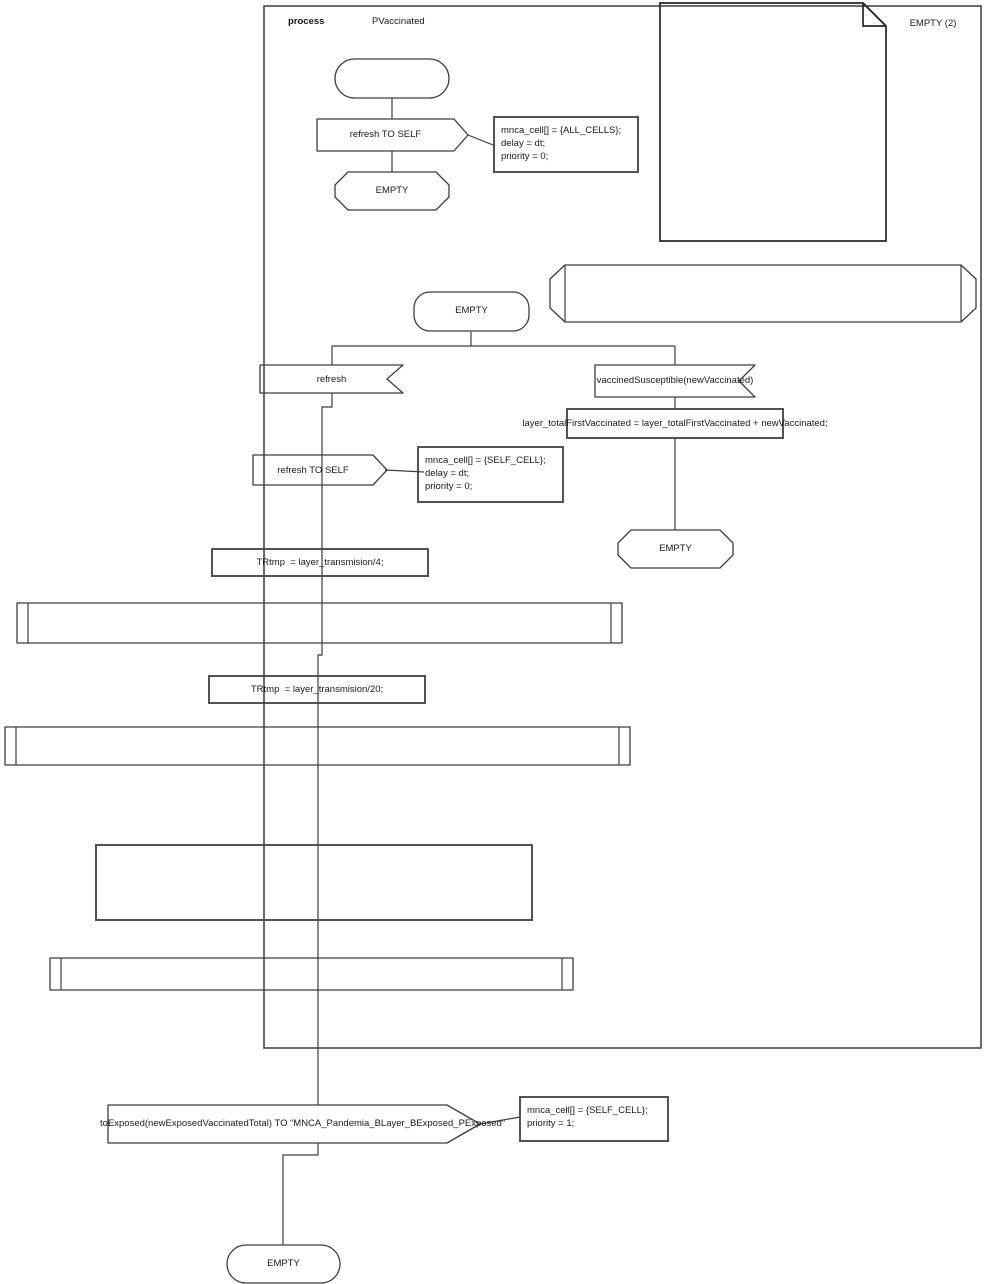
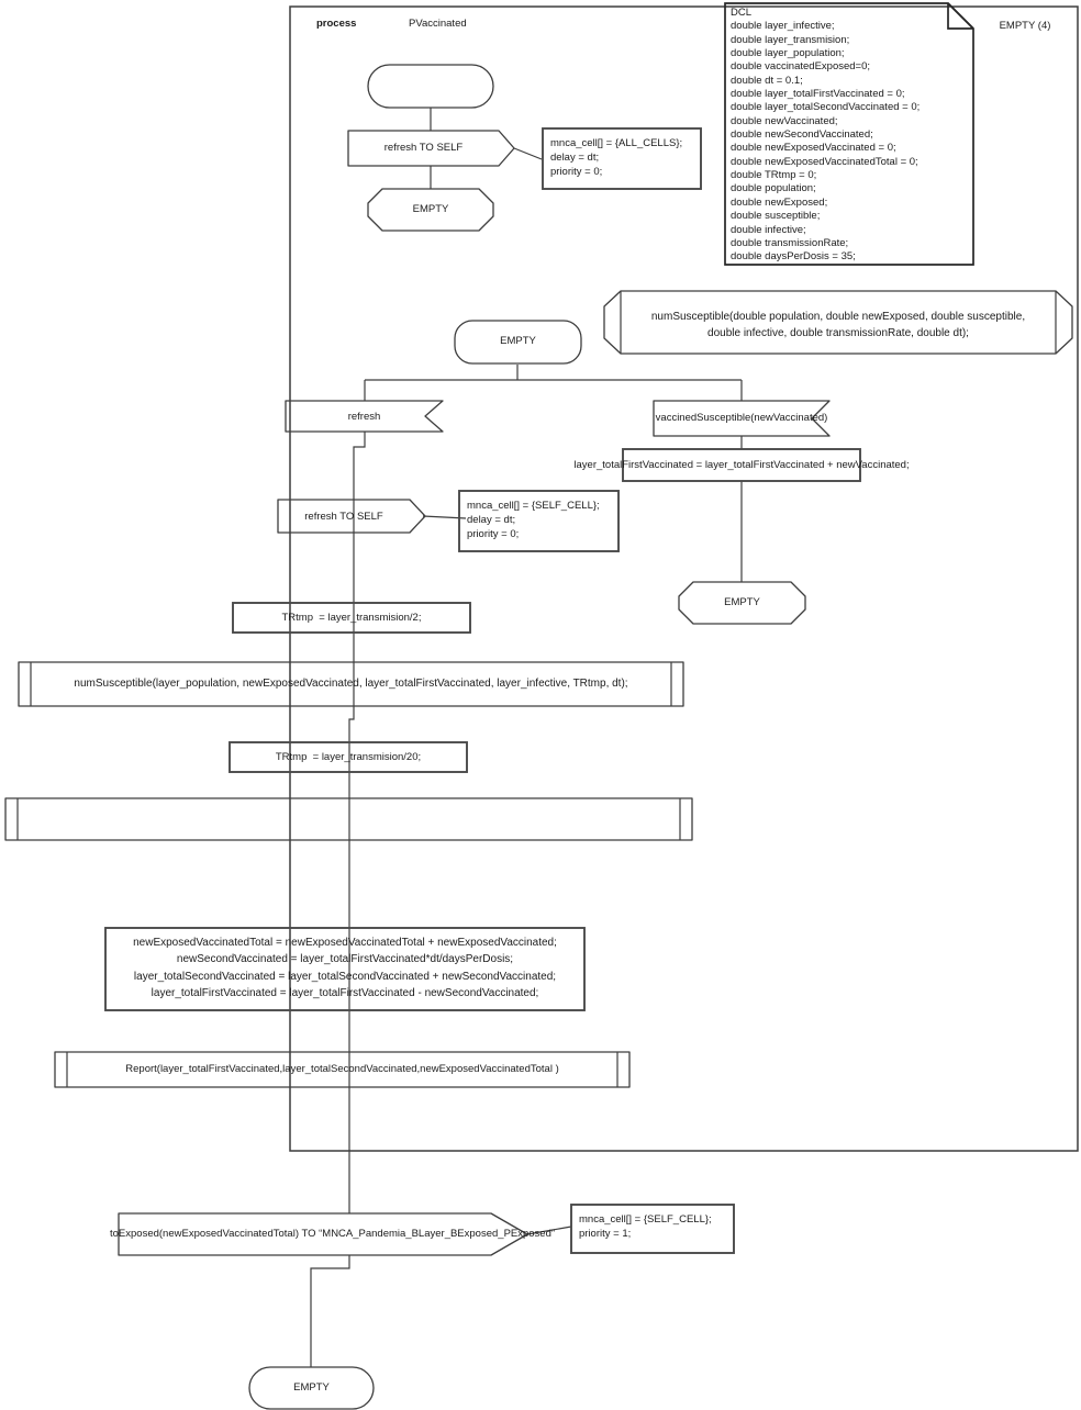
  process
  PVaccinated
+ DCL
+ double layer_infective;
+ double layer_transmision;
+ double layer_population;
+ double vaccinatedExposed=0;
+ double dt = 0.1;
+ double layer_totalFirstVaccinated = 0;
+ double layer_totalSecondVaccinated = 0;
+ double newVaccinated;
+ double newSecondVaccinated;
+ double newExposedVaccinated = 0;
+ double newExposedVaccinatedTotal = 0;
+ double TRtmp = 0;
+ double population;
+ double newExposed;
+ double susceptible;
+ double infective;
+ double transmissionRate;
+ double daysPerDosis = 35;
- EMPTY (2)
+ EMPTY (4)
  refresh TO SELF
  mnca_cell[] = {ALL_CELLS};
  delay = dt;
  priority = 0;
  EMPTY
+ numSusceptible(double population, double newExposed, double susceptible,
+ double infective, double transmissionRate, double dt);
  EMPTY
  refresh
  vaccinedSusceptible(newVaccinated)
  layer_totalFirstVaccinated = layer_totalFirstVaccinated + newVaccinated;
  EMPTY
  refresh TO SELF
  mnca_cell[] = {SELF_CELL};
  delay = dt;
  priority = 0;
- TRtmp = layer_transmision/4;
+ TRtmp = layer_transmision/2;
+ numSusceptible(layer_population, newExposedVaccinated, layer_totalFirstVaccinated, layer_infective, TRtmp, dt);
  TRtmp = layer_transmision/20;
+ newExposedVaccinatedTotal = newExposedVaccinatedTotal + newExposedVaccinated;
+ newSecondVaccinated = layer_totalFirstVaccinated*dt/daysPerDosis;
+ layer_totalSecondVaccinated = layer_totalSecondVaccinated + newSecondVaccinated;
+ layer_totalFirstVaccinated = layer_totalFirstVaccinated - newSecondVaccinated;
+ Report(layer_totalFirstVaccinated,layer_totalSecondVaccinated,newExposedVaccinatedTotal )
  toExposed(newExposedVaccinatedTotal) TO “MNCA_Pandemia_BLayer_BExposed_PExposed”
  mnca_cell[] = {SELF_CELL};
  priority = 1;
  EMPTY
